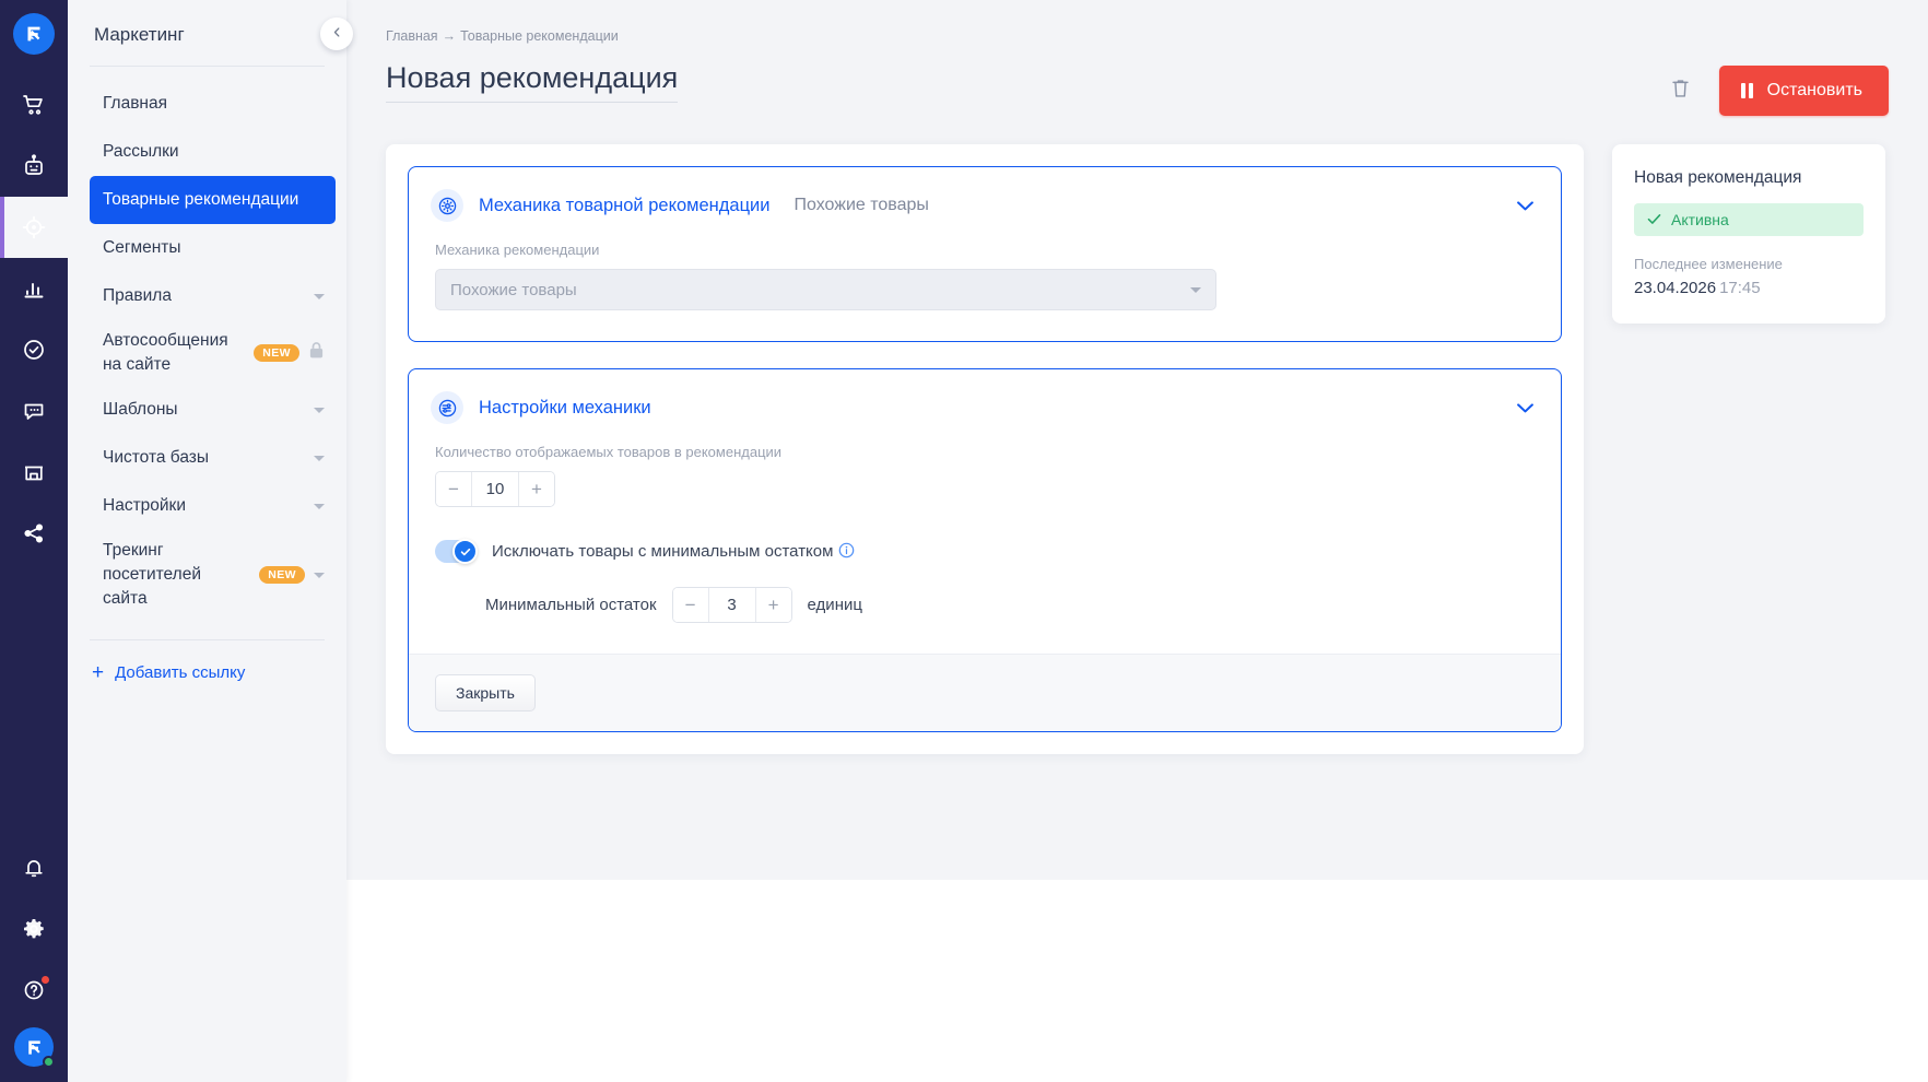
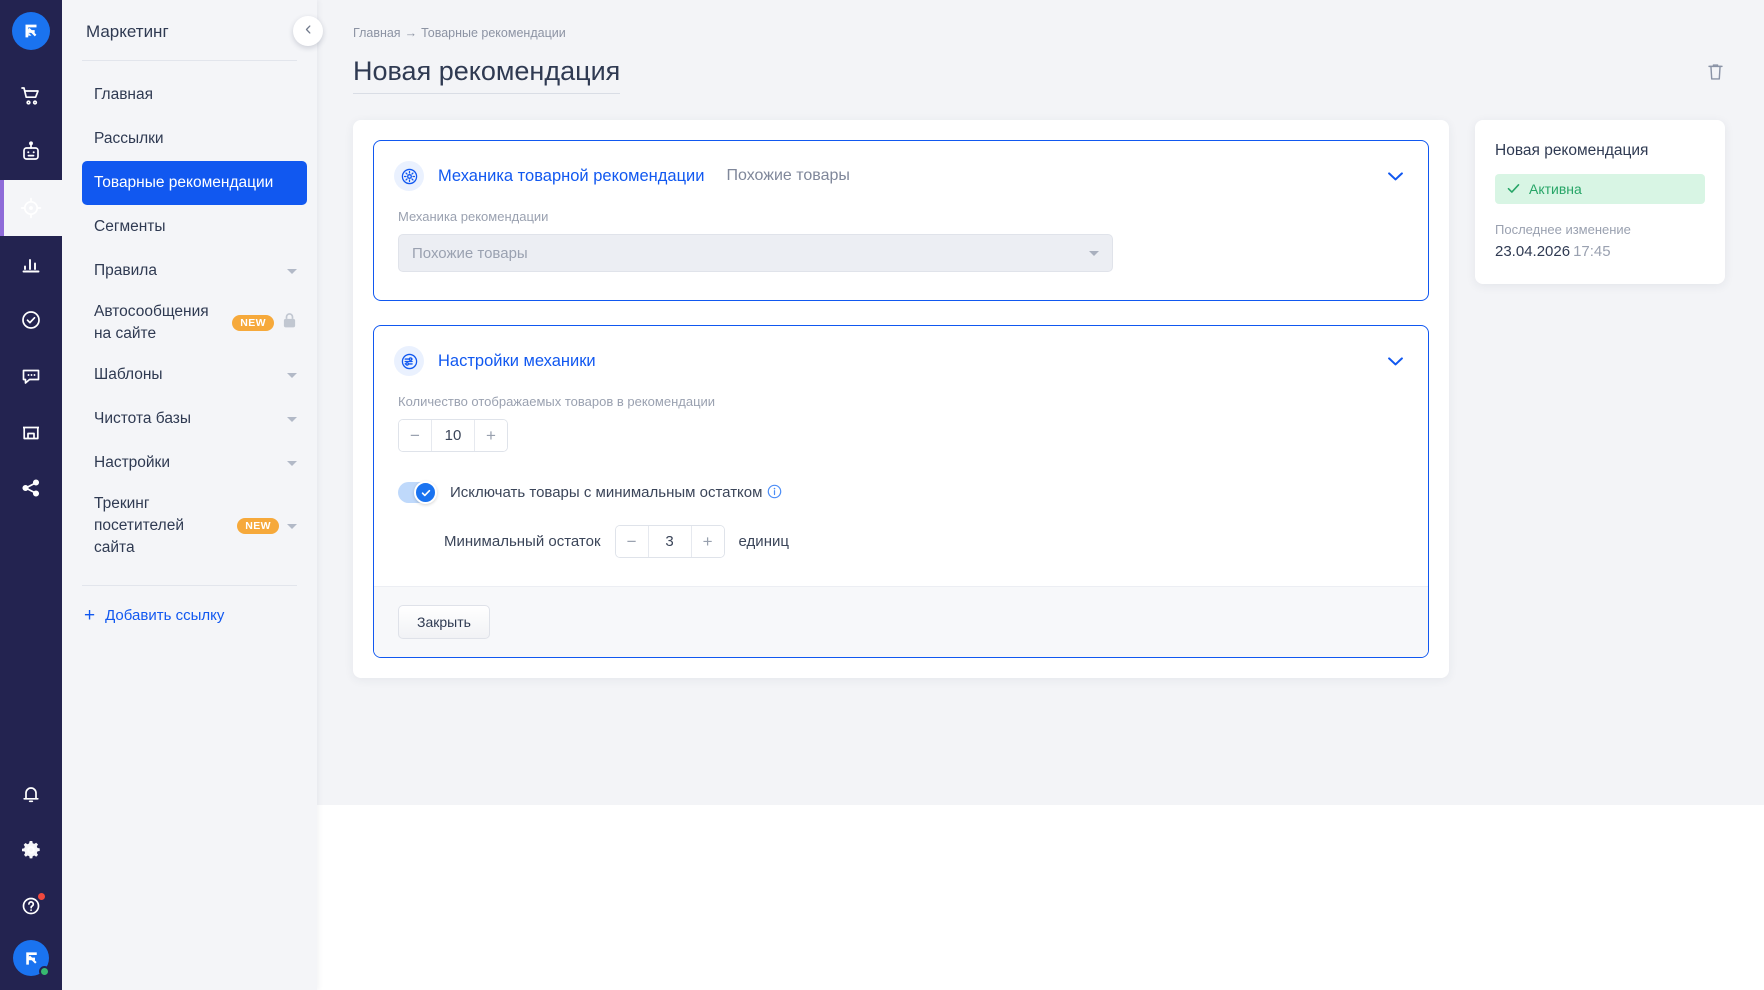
  Маркетинг
  Главная
  Рассылки
  Товарные рекомендации
  Сегменты
  Правила
  Автосообщения на сайте
  NEW
  Шаблоны
  Чистота базы
  Настройки
  Трекинг посетителей сайта
  NEW
  +
  Добавить ссылку
  Главная → Товарные рекомендации
  Новая рекомендация
- Остановить
  Механика товарной рекомендации
  Похожие товары
  Механика рекомендации
  Похожие товары
  Настройки механики
  Количество отображаемых товаров в рекомендации
  −
  10
  +
  Исключать товары с минимальным остатком
  Минимальный остаток
  −
  3
  +
  единиц
  Закрыть
  Новая рекомендация
  Активна
  Последнее изменение
  23.04.2026 17:45
